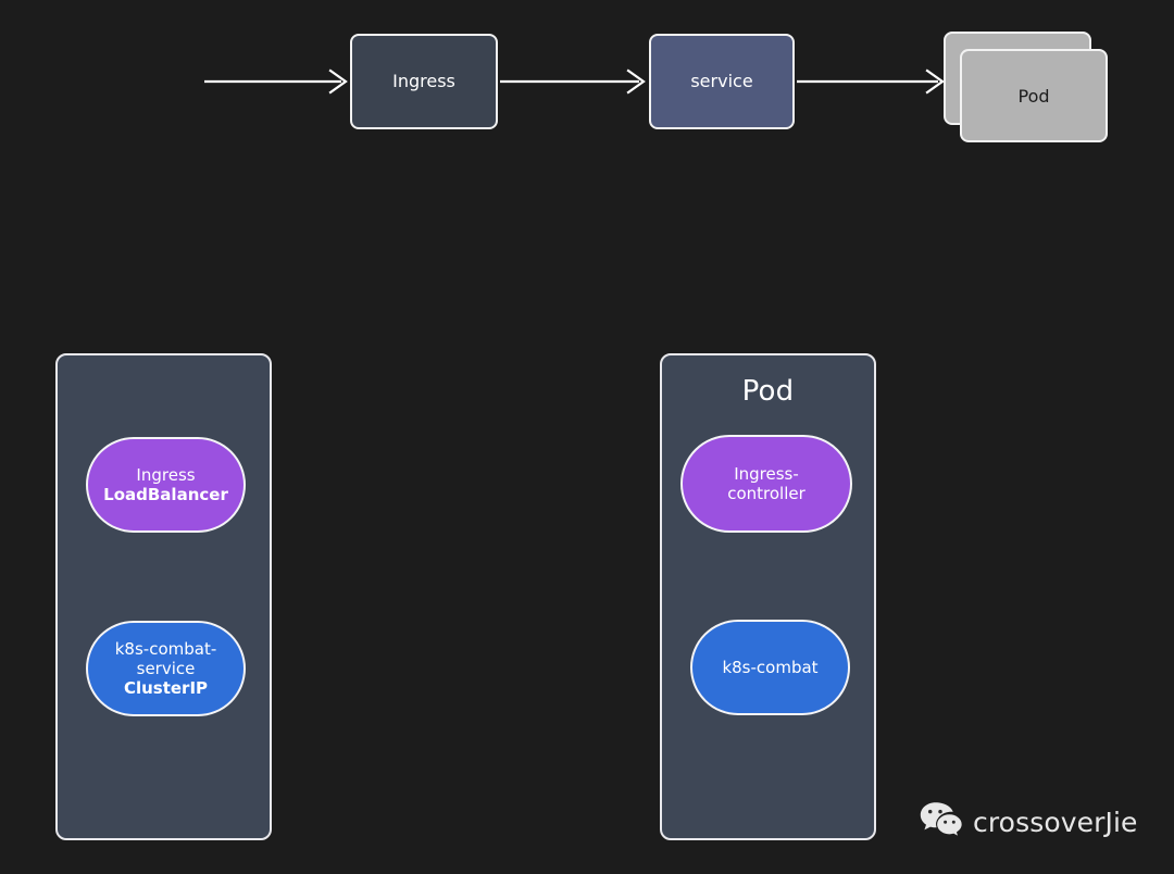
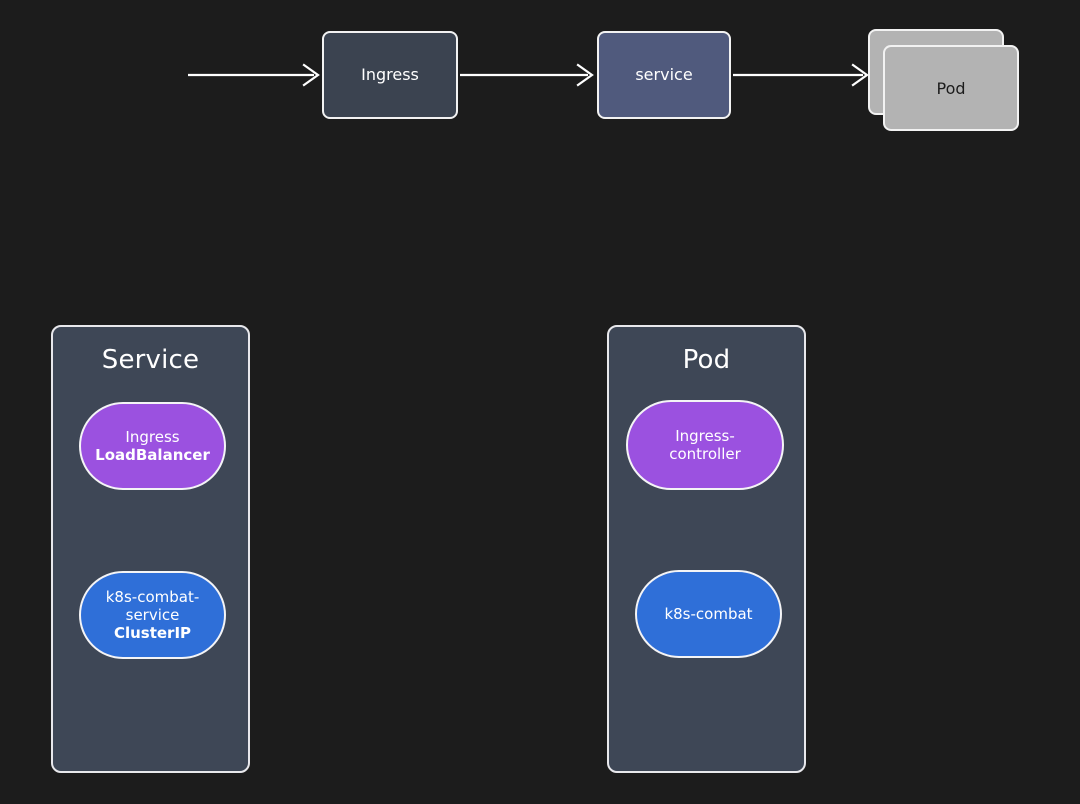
  Ingress
  service
  Pod
+ Service
  Ingress
  LoadBalancer
  k8s-combat-
  service
  ClusterIP
  Pod
  Ingress-
  controller
  k8s-combat
- crossoverJie
